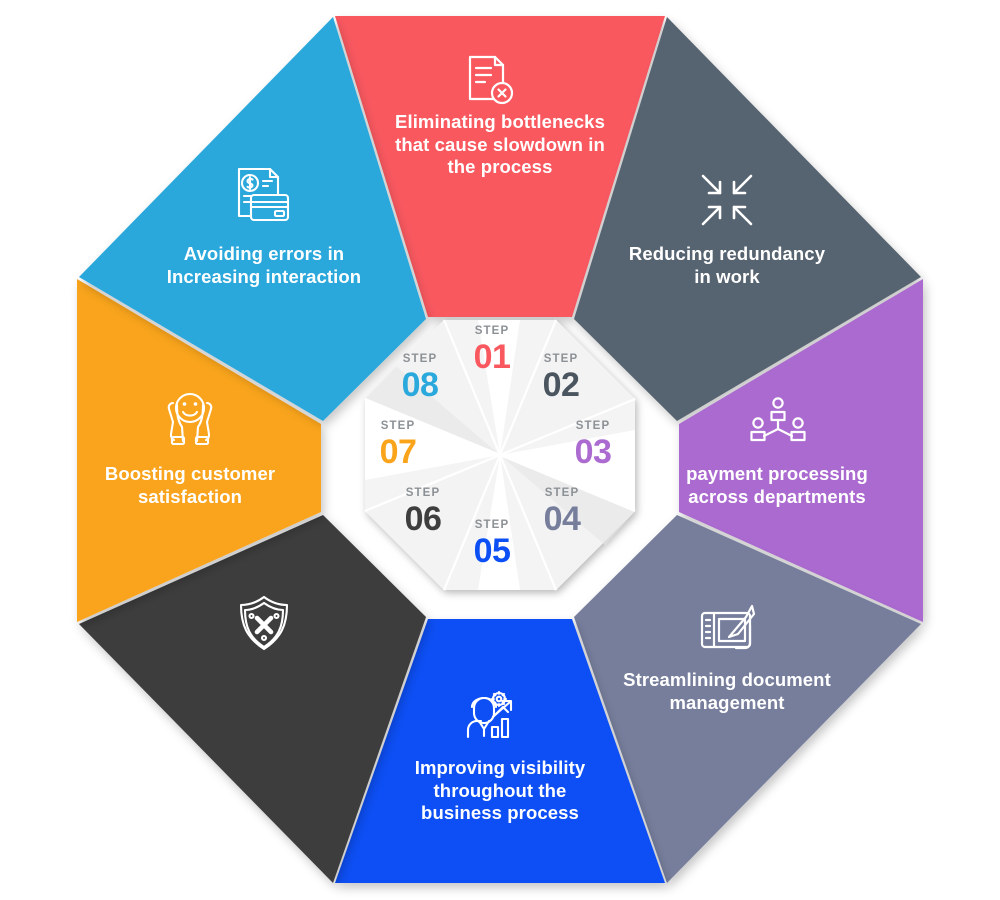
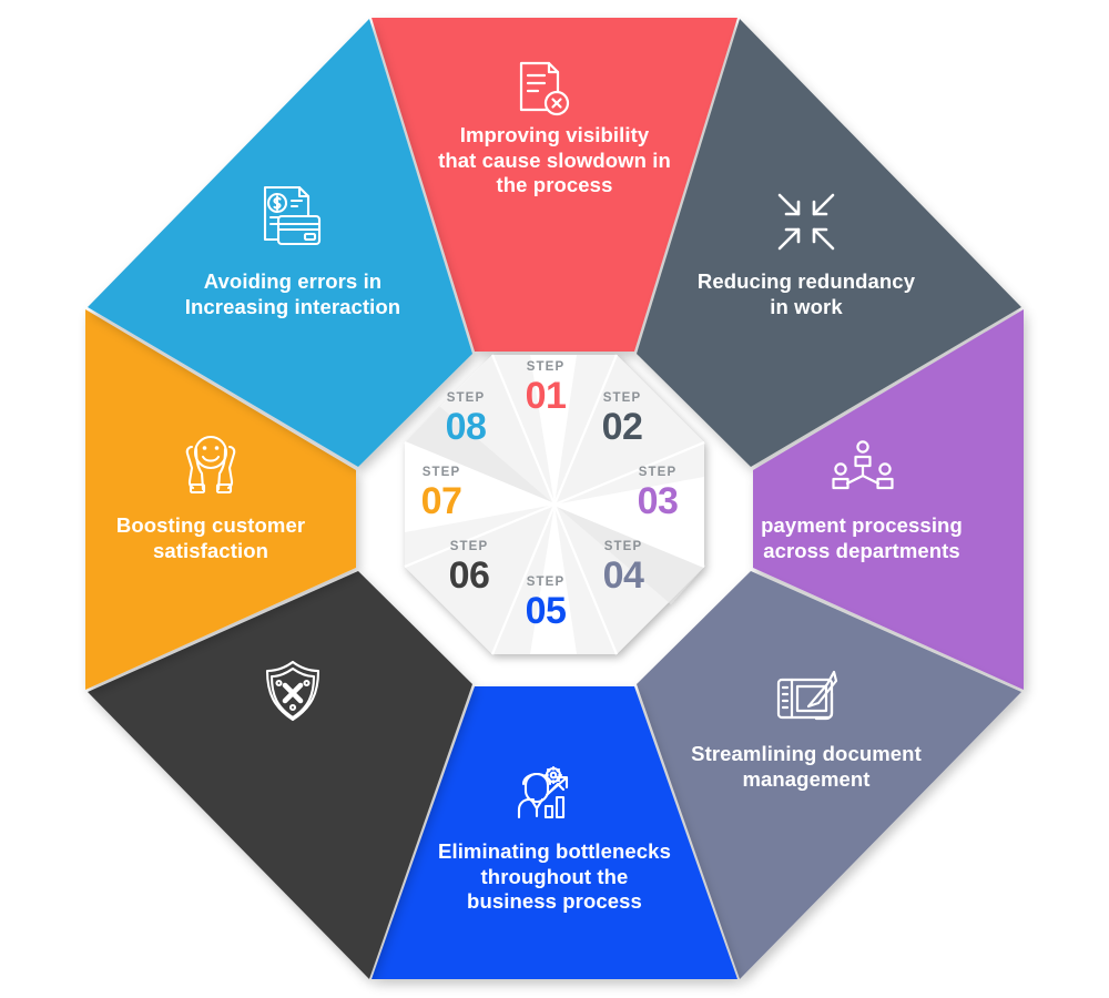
- Eliminating bottlenecks
+ Improving visibility
  that cause slowdown in
  the process
  Reducing redundancy
  in work
  payment processing
  across departments
  Streamlining document
  management
- Improving visibility
+ Eliminating bottlenecks
  throughout the
  business process
  Boosting customer
  satisfaction
  Avoiding errors in
  Increasing interaction
  STEP
  01
  STEP
  02
  STEP
  03
  STEP
  04
  STEP
  05
  STEP
  06
  STEP
  07
  STEP
  08
